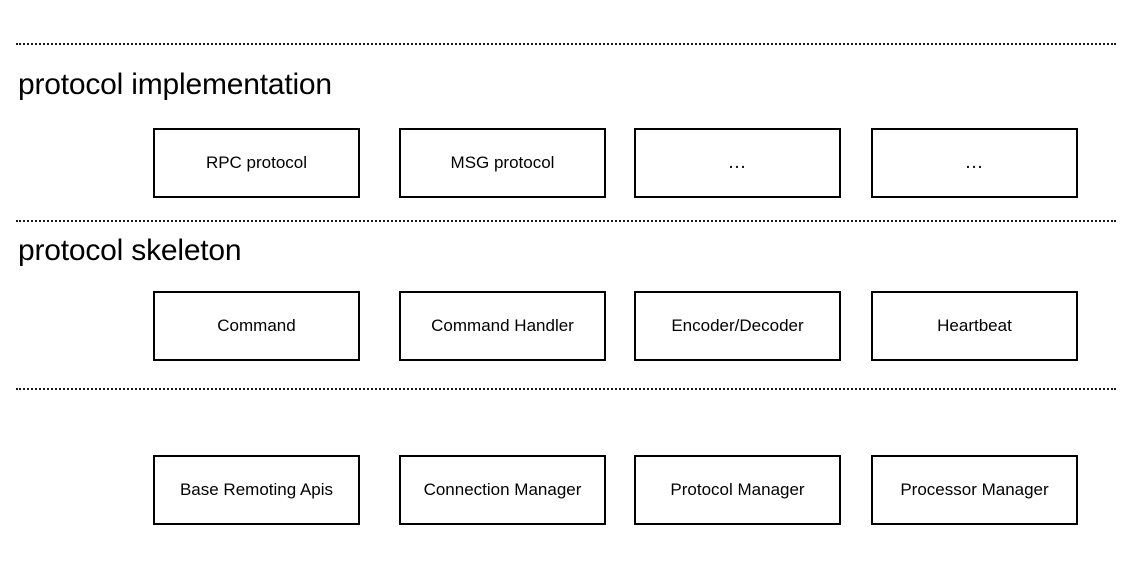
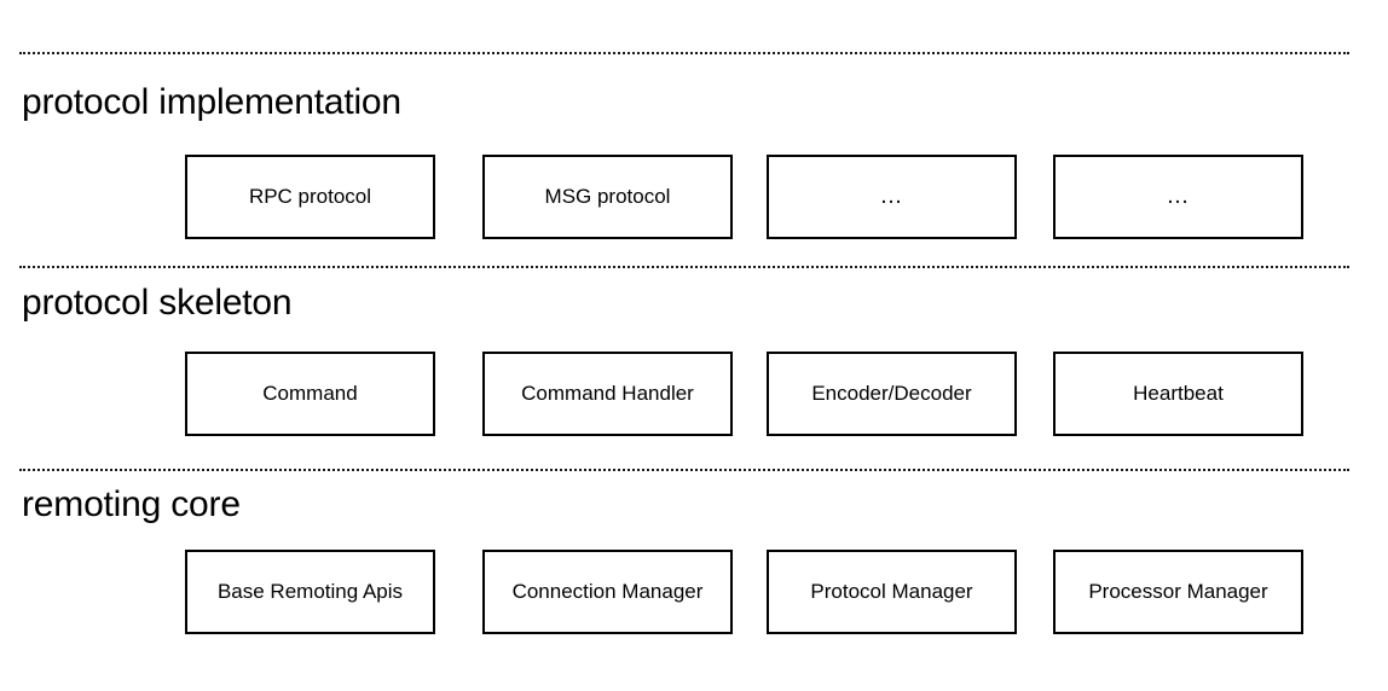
  protocol implementation
  RPC protocol
  MSG protocol
  …
  …
  protocol skeleton
  Command
  Command Handler
  Encoder/Decoder
  Heartbeat
+ remoting core
  Base Remoting Apis
  Connection Manager
  Protocol Manager
  Processor Manager
